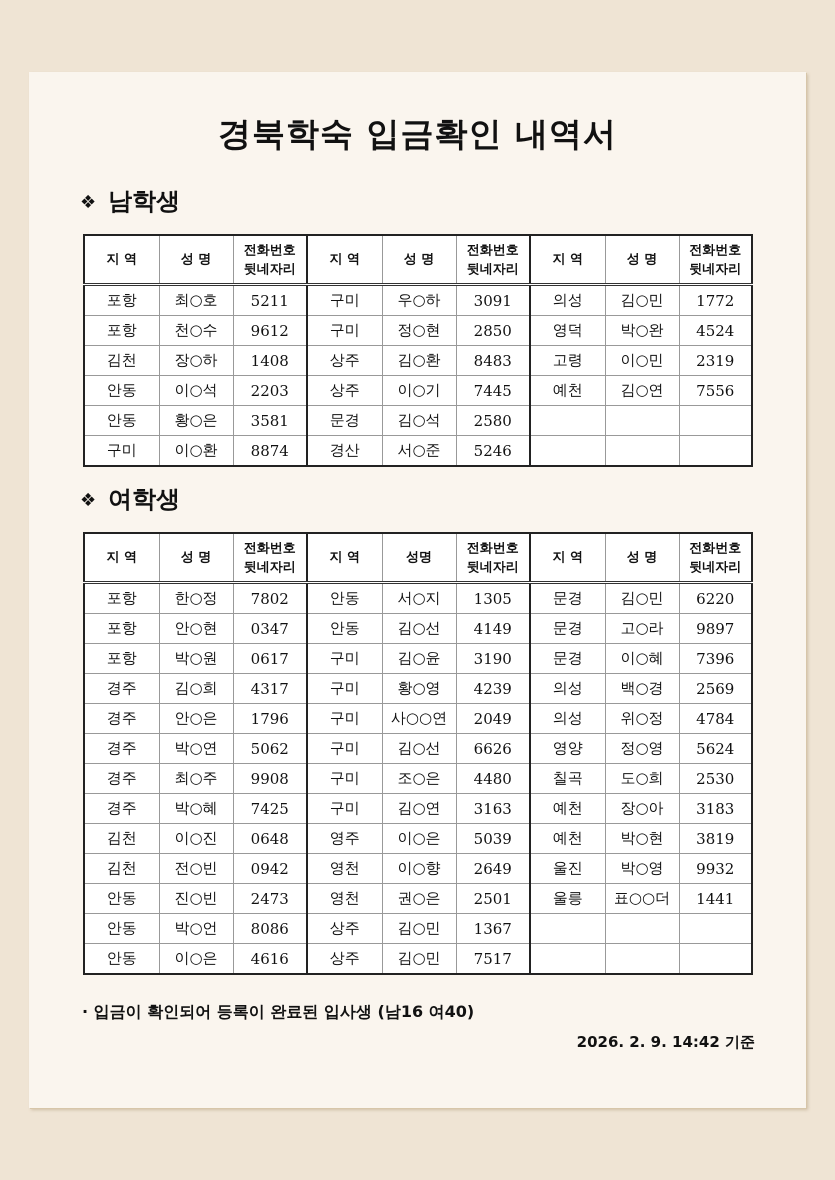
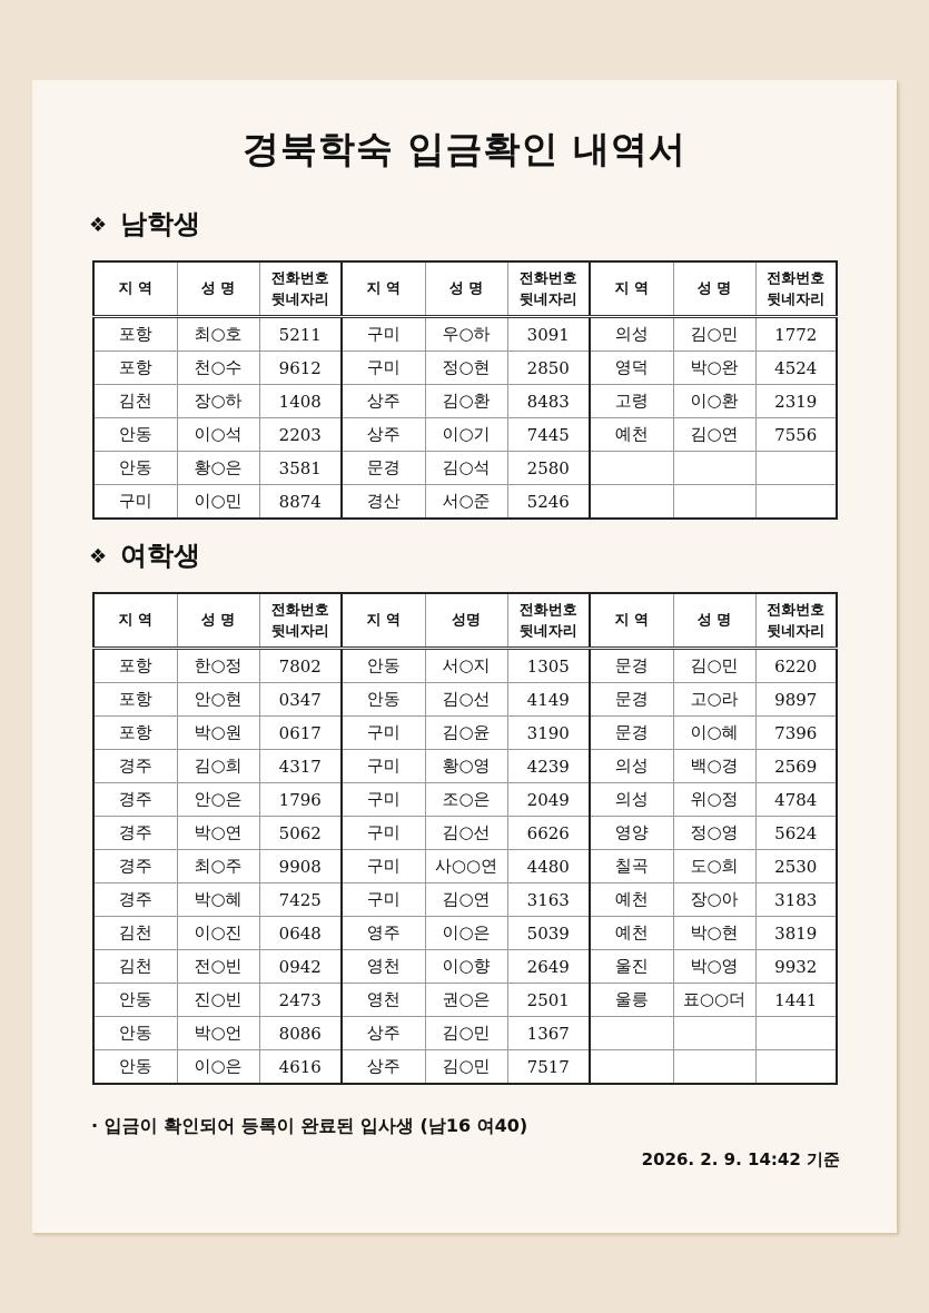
  경북학숙 입금확인 내역서
  ❖
  남학생
  지 역	성 명	전화번호뒷네자리	지 역	성 명	전화번호뒷네자리	지 역	성 명	전화번호뒷네자리
  포항	최○호	5211	구미	우○하	3091	의성	김○민	1772
  포항	천○수	9612	구미	정○현	2850	영덕	박○완	4524
- 김천	장○하	1408	상주	김○환	8483	고령	이○민	2319
+ 김천	장○하	1408	상주	김○환	8483	고령	이○환	2319
  안동	이○석	2203	상주	이○기	7445	예천	김○연	7556
  안동	황○은	3581	문경	김○석	2580
- 구미	이○환	8874	경산	서○준	5246
+ 구미	이○민	8874	경산	서○준	5246
  ❖
  여학생
  지 역	성 명	전화번호뒷네자리	지 역	성명	전화번호뒷네자리	지 역	성 명	전화번호뒷네자리
  포항	한○정	7802	안동	서○지	1305	문경	김○민	6220
  포항	안○현	0347	안동	김○선	4149	문경	고○라	9897
  포항	박○원	0617	구미	김○윤	3190	문경	이○혜	7396
  경주	김○희	4317	구미	황○영	4239	의성	백○경	2569
- 경주	안○은	1796	구미	사○○연	2049	의성	위○정	4784
+ 경주	안○은	1796	구미	조○은	2049	의성	위○정	4784
  경주	박○연	5062	구미	김○선	6626	영양	정○영	5624
- 경주	최○주	9908	구미	조○은	4480	칠곡	도○희	2530
+ 경주	최○주	9908	구미	사○○연	4480	칠곡	도○희	2530
  경주	박○혜	7425	구미	김○연	3163	예천	장○아	3183
  김천	이○진	0648	영주	이○은	5039	예천	박○현	3819
  김천	전○빈	0942	영천	이○향	2649	울진	박○영	9932
  안동	진○빈	2473	영천	권○은	2501	울릉	표○○더	1441
  안동	박○언	8086	상주	김○민	1367
  안동	이○은	4616	상주	김○민	7517
  · 입금이 확인되어 등록이 완료된 입사생 (남16 여40)
  2026. 2. 9. 14:42 기준
